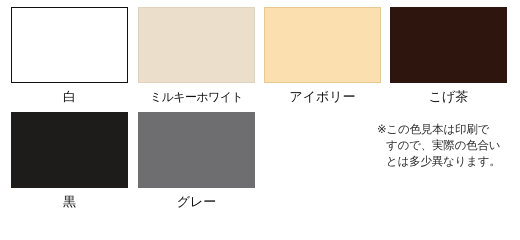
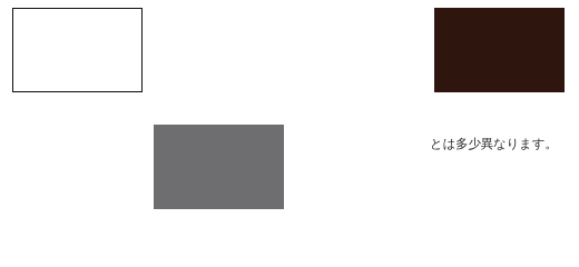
- 白
- ミルキーホワイト
- アイボリー
- こげ茶
- 黒
- グレー
- ※この色見本は印刷で
- すので、実際の色合い
  とは多少異なります。
